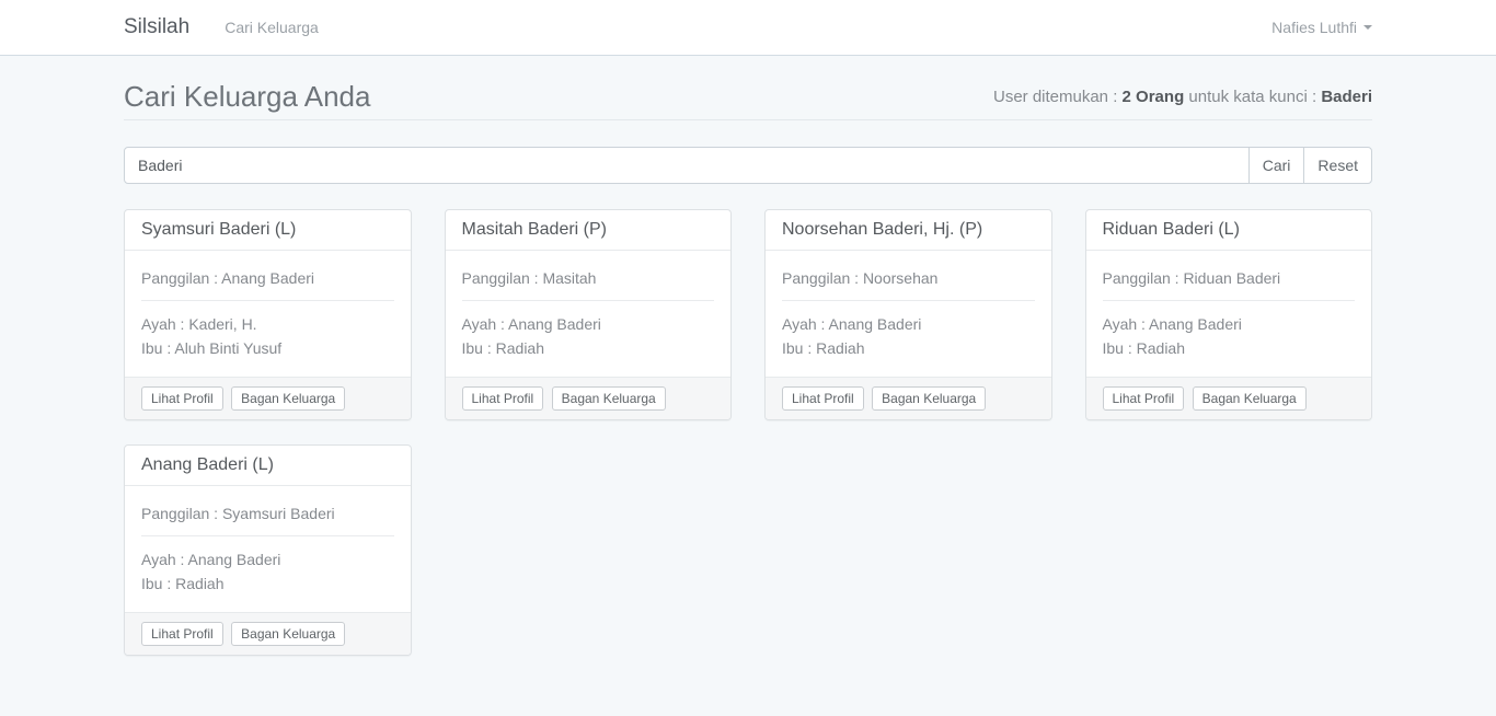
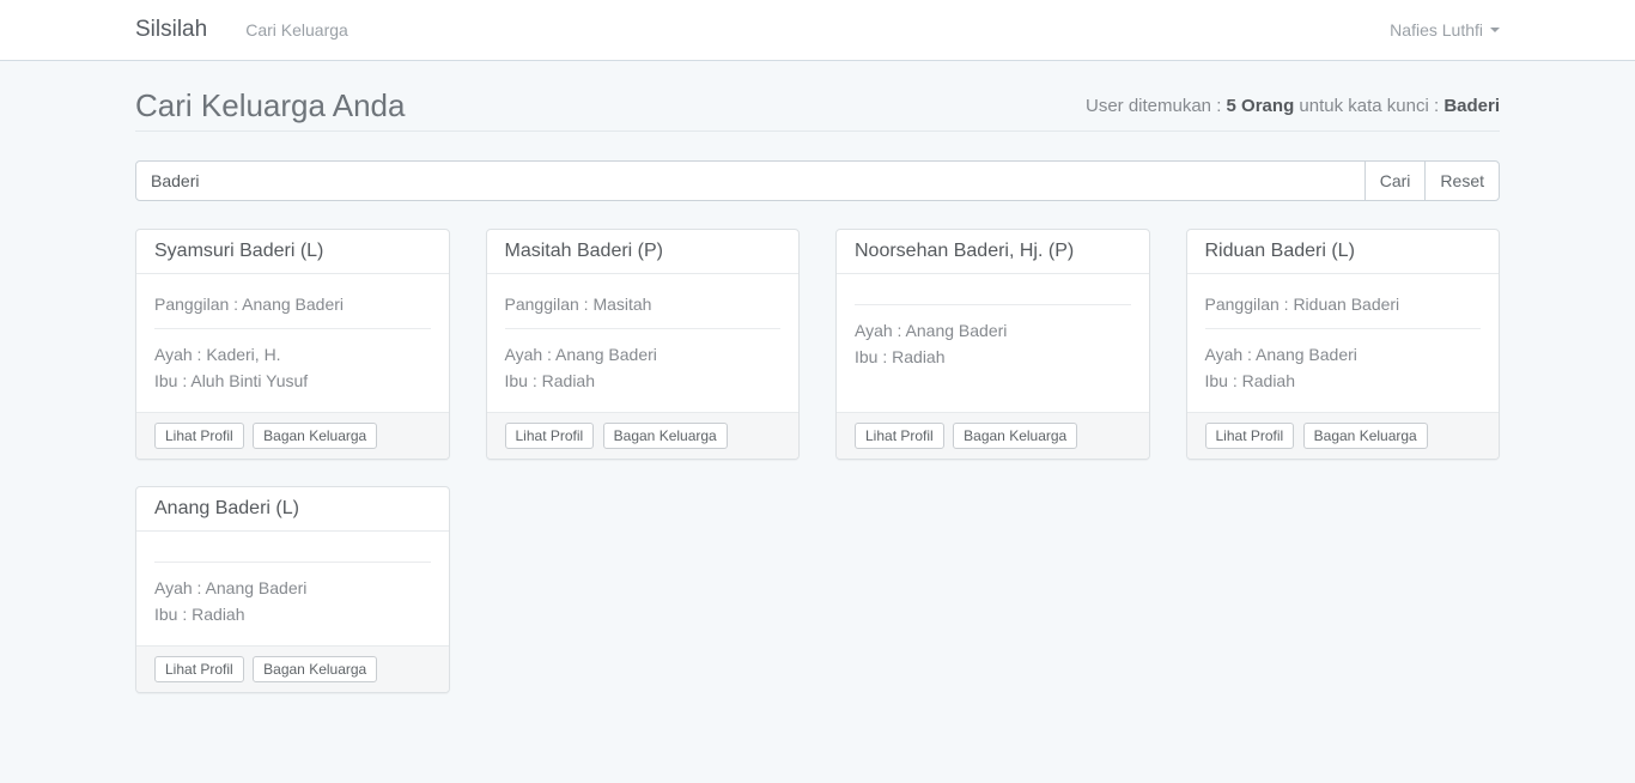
  Silsilah
  Cari Keluarga
  Nafies Luthfi
  Cari Keluarga Anda
- User ditemukan : 2 Orang untuk kata kunci : Baderi
+ User ditemukan : 5 Orang untuk kata kunci : Baderi
  Baderi
  Cari
  Reset
  Syamsuri Baderi (L)
  Panggilan : Anang Baderi
  Ayah : Kaderi, H.
  Ibu : Aluh Binti Yusuf
  Lihat Profil Bagan Keluarga
  Masitah Baderi (P)
  Panggilan : Masitah
  Ayah : Anang Baderi
  Ibu : Radiah
  Lihat Profil Bagan Keluarga
  Noorsehan Baderi, Hj. (P)
- Panggilan : Noorsehan
  Ayah : Anang Baderi
  Ibu : Radiah
  Lihat Profil Bagan Keluarga
  Riduan Baderi (L)
  Panggilan : Riduan Baderi
  Ayah : Anang Baderi
  Ibu : Radiah
  Lihat Profil Bagan Keluarga
  Anang Baderi (L)
- Panggilan : Syamsuri Baderi
  Ayah : Anang Baderi
  Ibu : Radiah
  Lihat Profil Bagan Keluarga
